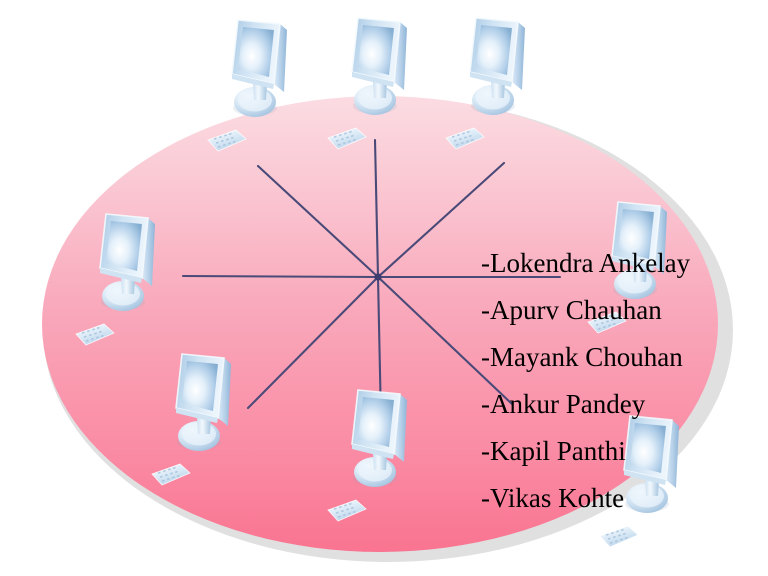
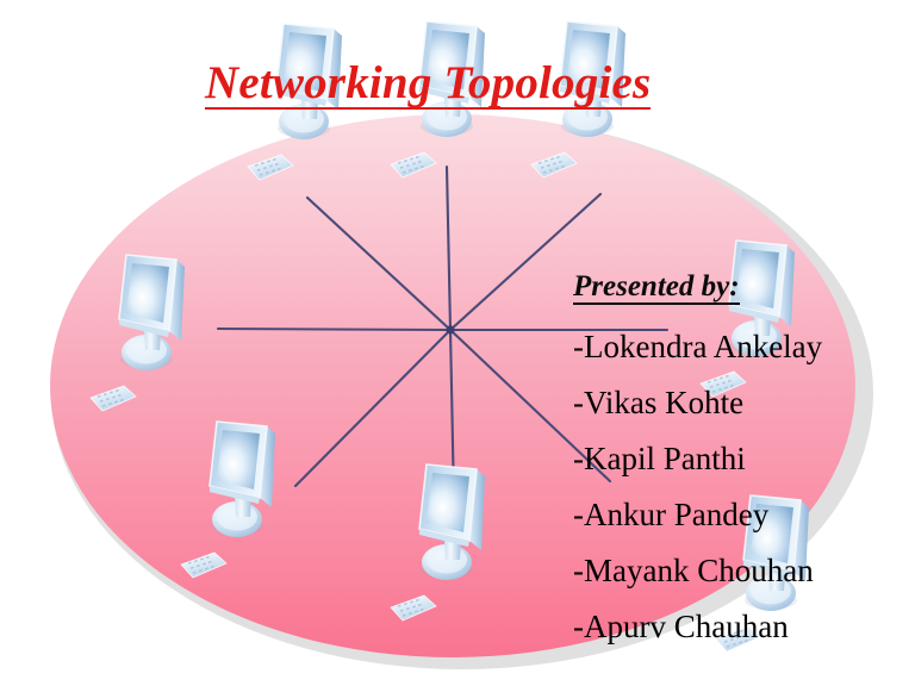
+ Networking Topologies
+ Presented by:
  -Lokendra Ankelay
- -Apurv Chauhan
+ -Vikas Kohte
- -Mayank Chouhan
+ -Kapil Panthi
  -Ankur Pandey
- -Kapil Panthi
+ -Mayank Chouhan
- -Vikas Kohte
+ -Apurv Chauhan
